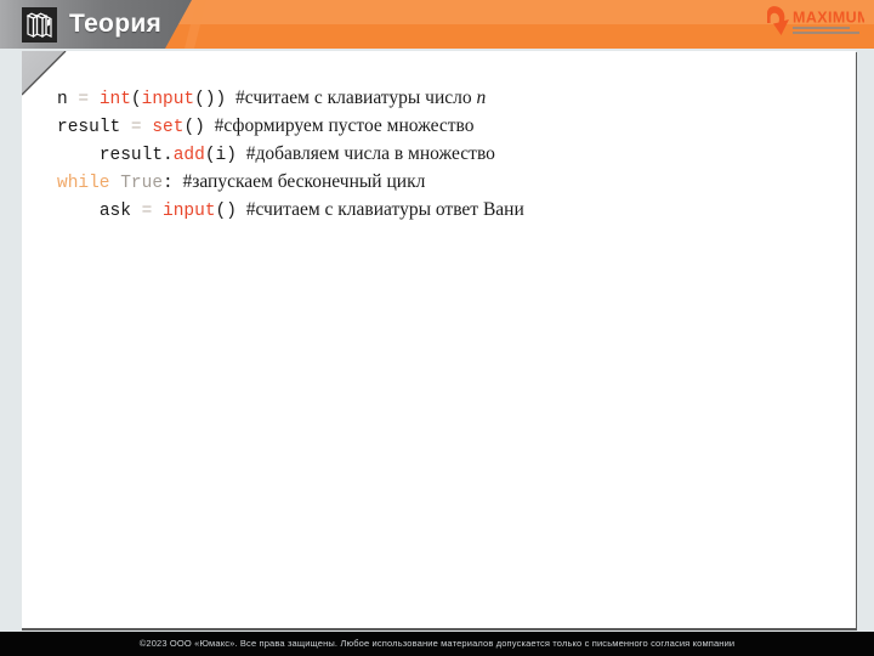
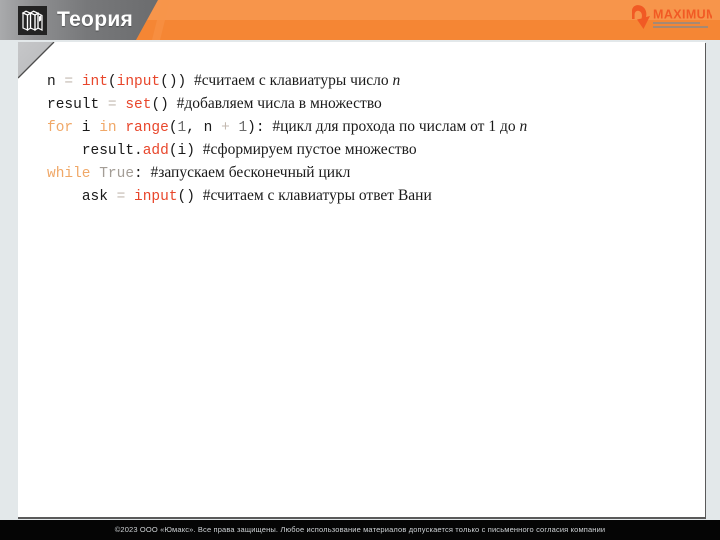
  Теория
  MAXIMUM
  n = int(input()) #считаем с клавиатуры число n
- result = set() #сформируем пустое множество
+ result = set() #добавляем числа в множество
+ for i in range(1, n + 1): #цикл для прохода по числам от 1 до n
- result.add(i) #добавляем числа в множество
+ result.add(i) #сформируем пустое множество
  while True: #запускаем бесконечный цикл
  ask = input() #считаем с клавиатуры ответ Вани
  ©2023 ООО «Юмакс». Все права защищены. Любое использование материалов допускается только с письменного согласия компании
